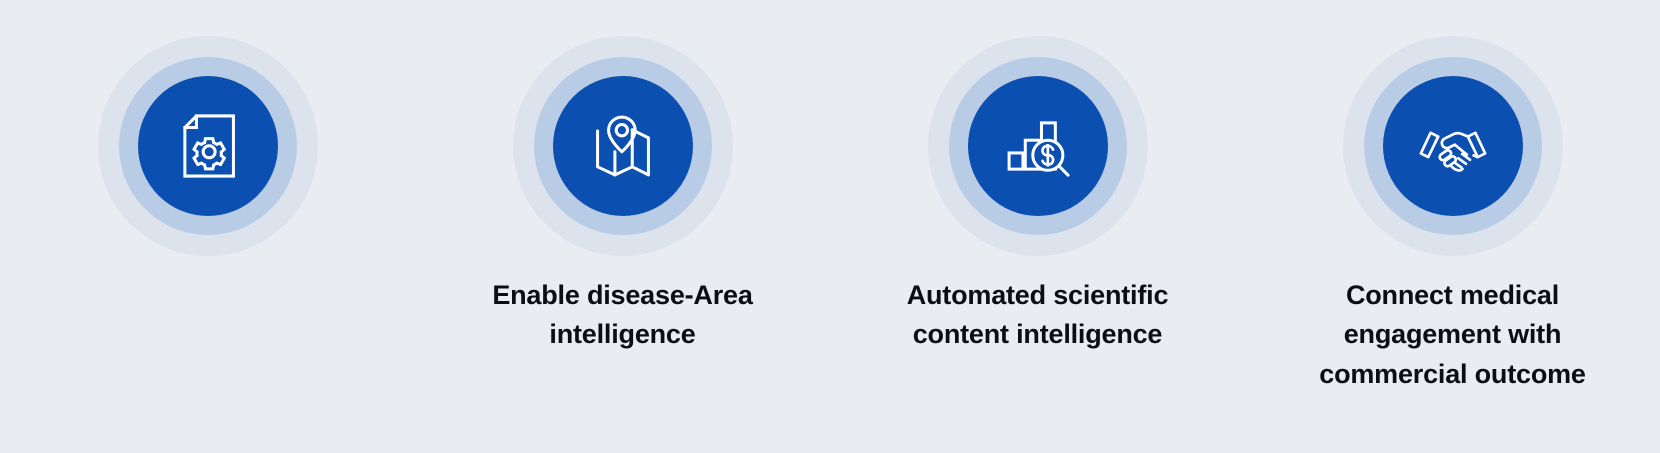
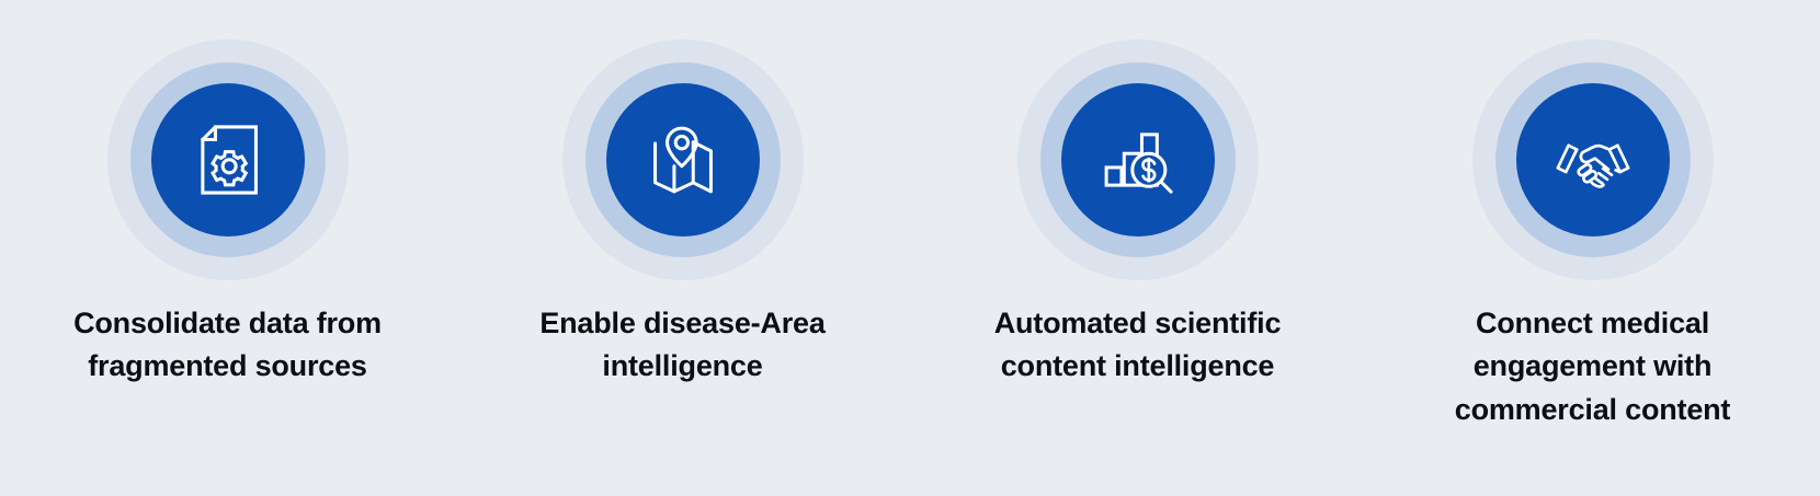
+ Consolidate data from fragmented sources
  Enable disease-Area intelligence
  Automated scientific content intelligence
- Connect medical engagement with commercial outcome
+ Connect medical engagement with commercial content
